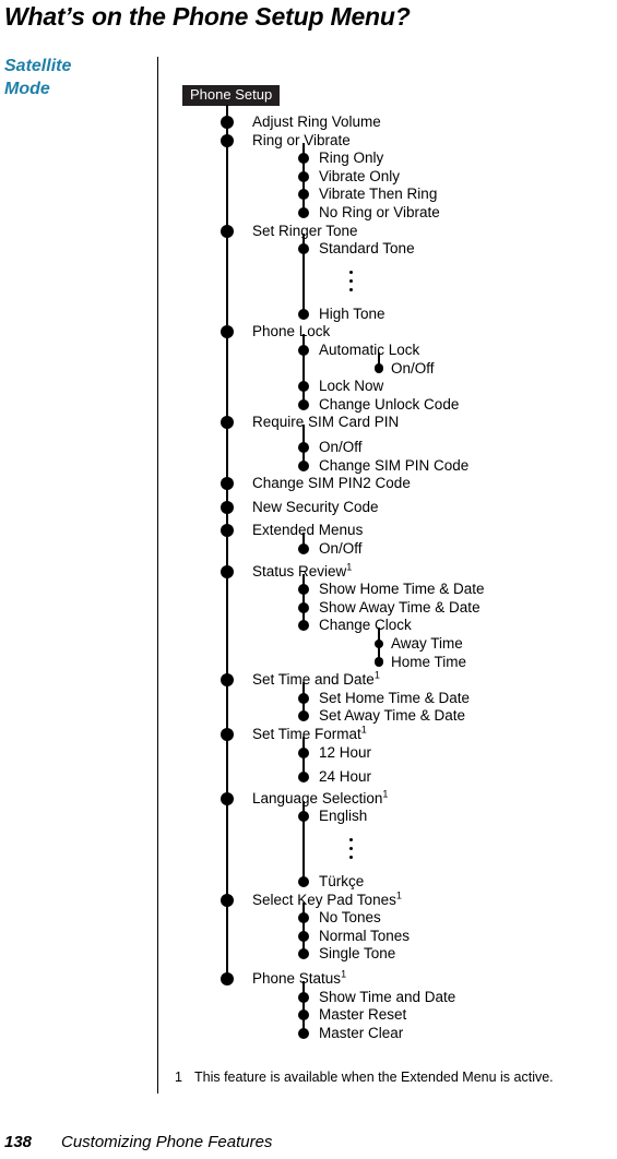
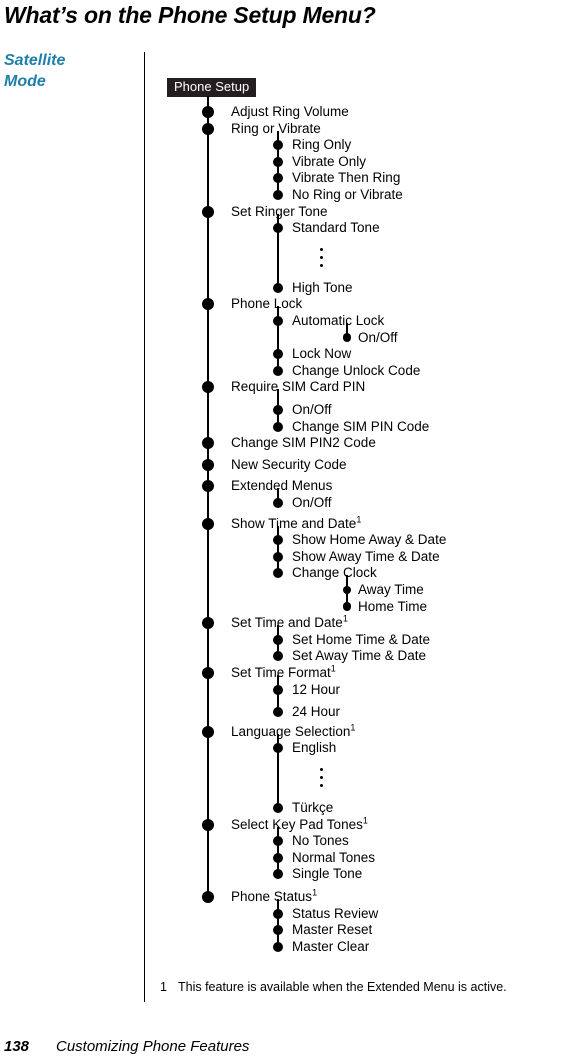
  What’s on the Phone Setup Menu?
  Satellite
  Mode
  Phone Setup
  Adjust Ring Volume
  Ring or Vibrate
  Ring Only
  Vibrate Only
  Vibrate Then Ring
  No Ring or Vibrate
  Set Ringer Tone
  Standard Tone
  High Tone
  Phone Lock
  Automatic Lock
  On/Off
  Lock Now
  Change Unlock Code
  Require SIM Card PIN
  On/Off
  Change SIM PIN Code
  Change SIM PIN2 Code
  New Security Code
  Extended Menus
  On/Off
- Status Review1
+ Show Time and Date1
- Show Home Time & Date
+ Show Home Away & Date
  Show Away Time & Date
  Change Clock
  Away Time
  Home Time
  Set Time and Date1
  Set Home Time & Date
  Set Away Time & Date
  Set Time Format1
  12 Hour
  24 Hour
  Language Selection1
  English
  Türkçe
  Select Key Pad Tones1
  No Tones
  Normal Tones
  Single Tone
  Phone Status1
- Show Time and Date
+ Status Review
  Master Reset
  Master Clear
  1 This feature is available when the Extended Menu is active.
  138 Customizing Phone Features
